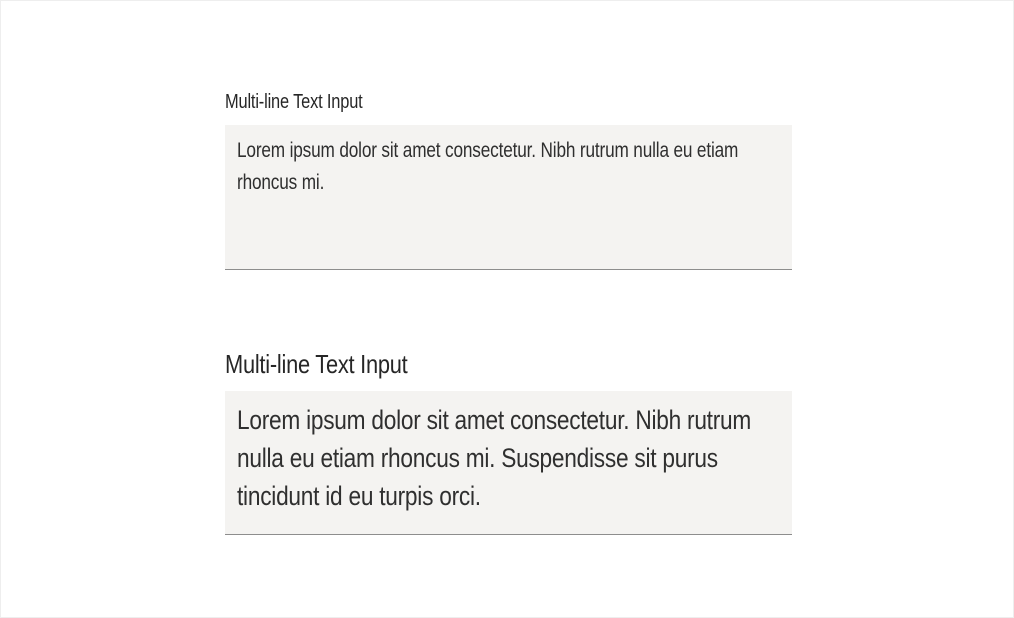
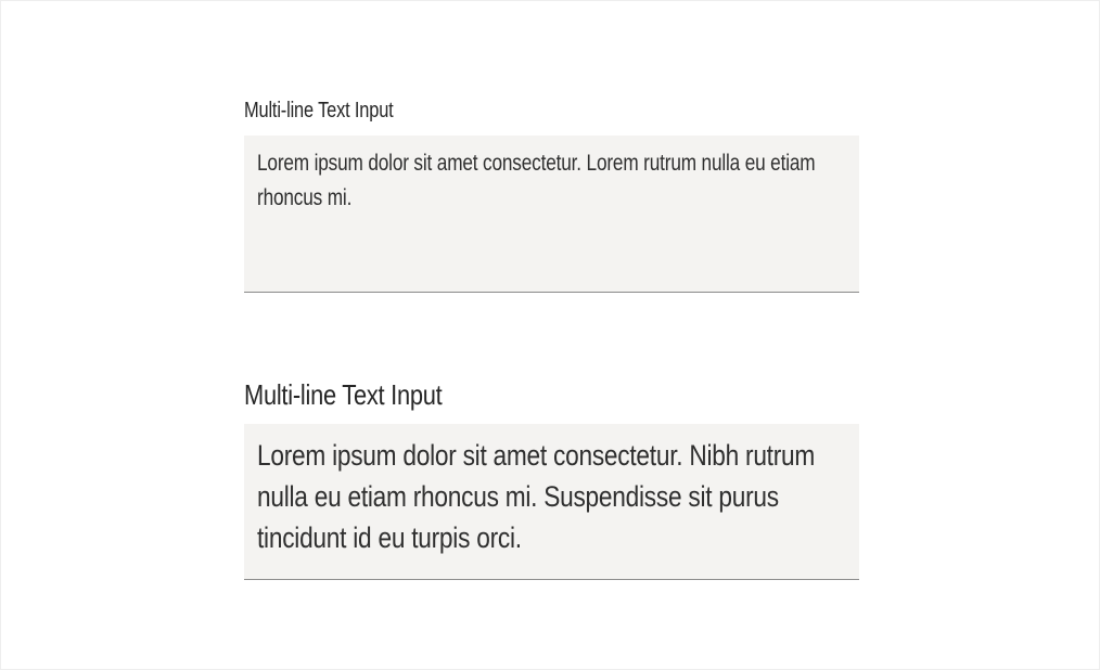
  Multi-line Text Input
- Lorem ipsum dolor sit amet consectetur. Nibh rutrum nulla eu etiam rhoncus mi.
+ Lorem ipsum dolor sit amet consectetur. Lorem rutrum nulla eu etiam rhoncus mi.
  Multi-line Text Input
  Lorem ipsum dolor sit amet consectetur. Nibh rutrum nulla eu etiam rhoncus mi. Suspendisse sit purus tincidunt id eu turpis orci.
